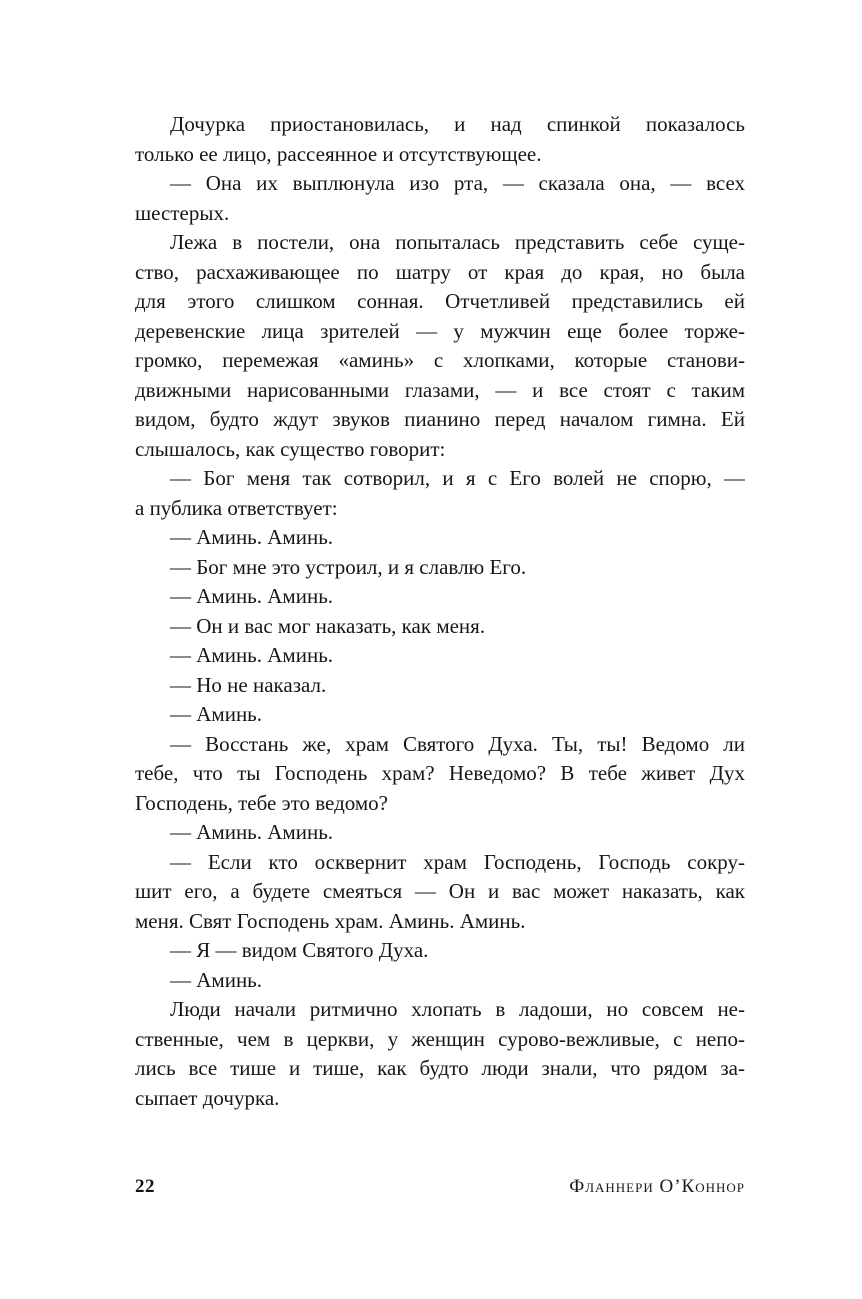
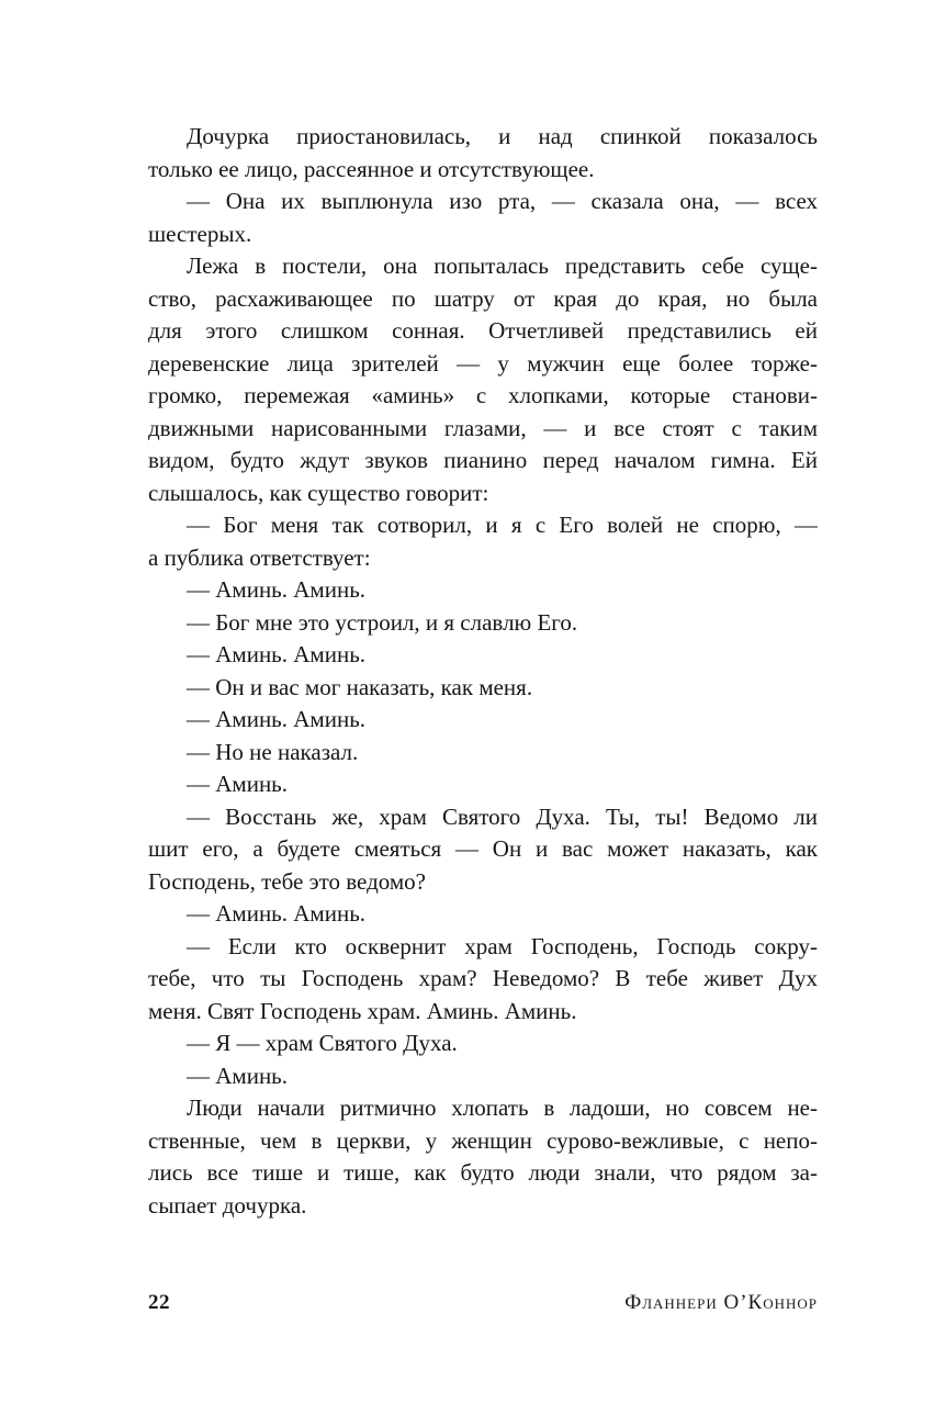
  Дочурка приостановилась, и над спинкой показалось
  только ее лицо, рассеянное и отсутствующее.
  — Она их выплюнула изо рта, — сказала она, — всех
  шестерых.
  Лежа в постели, она попыталась представить себе суще-
  ство, расхаживающее по шатру от края до края, но была
  для этого слишком сонная. Отчетливей представились ей
  деревенские лица зрителей — у мужчин еще более торже-
  громко, перемежая «аминь» с хлопками, которые станови-
  движными нарисованными глазами, — и все стоят с таким
  видом, будто ждут звуков пианино перед началом гимна. Ей
  слышалось, как существо говорит:
  — Бог меня так сотворил, и я с Его волей не спорю, —
  а публика ответствует:
  — Аминь. Аминь.
  — Бог мне это устроил, и я славлю Его.
  — Аминь. Аминь.
  — Он и вас мог наказать, как меня.
  — Аминь. Аминь.
  — Но не наказал.
  — Аминь.
  — Восстань же, храм Святого Духа. Ты, ты! Ведомо ли
- тебе, что ты Господень храм? Неведомо? В тебе живет Дух
+ шит его, а будете смеяться — Он и вас может наказать, как
  Господень, тебе это ведомо?
  — Аминь. Аминь.
  — Если кто осквернит храм Господень, Господь сокру-
- шит его, а будете смеяться — Он и вас может наказать, как
+ тебе, что ты Господень храм? Неведомо? В тебе живет Дух
  меня. Свят Господень храм. Аминь. Аминь.
- — Я — видом Святого Духа.
+ — Я — храм Святого Духа.
  — Аминь.
  Люди начали ритмично хлопать в ладоши, но совсем не-
  ственные, чем в церкви, у женщин сурово-вежливые, с непо-
  лись все тише и тише, как будто люди знали, что рядом за-
  сыпает дочурка.
  22
  Фланнери О’Коннор
